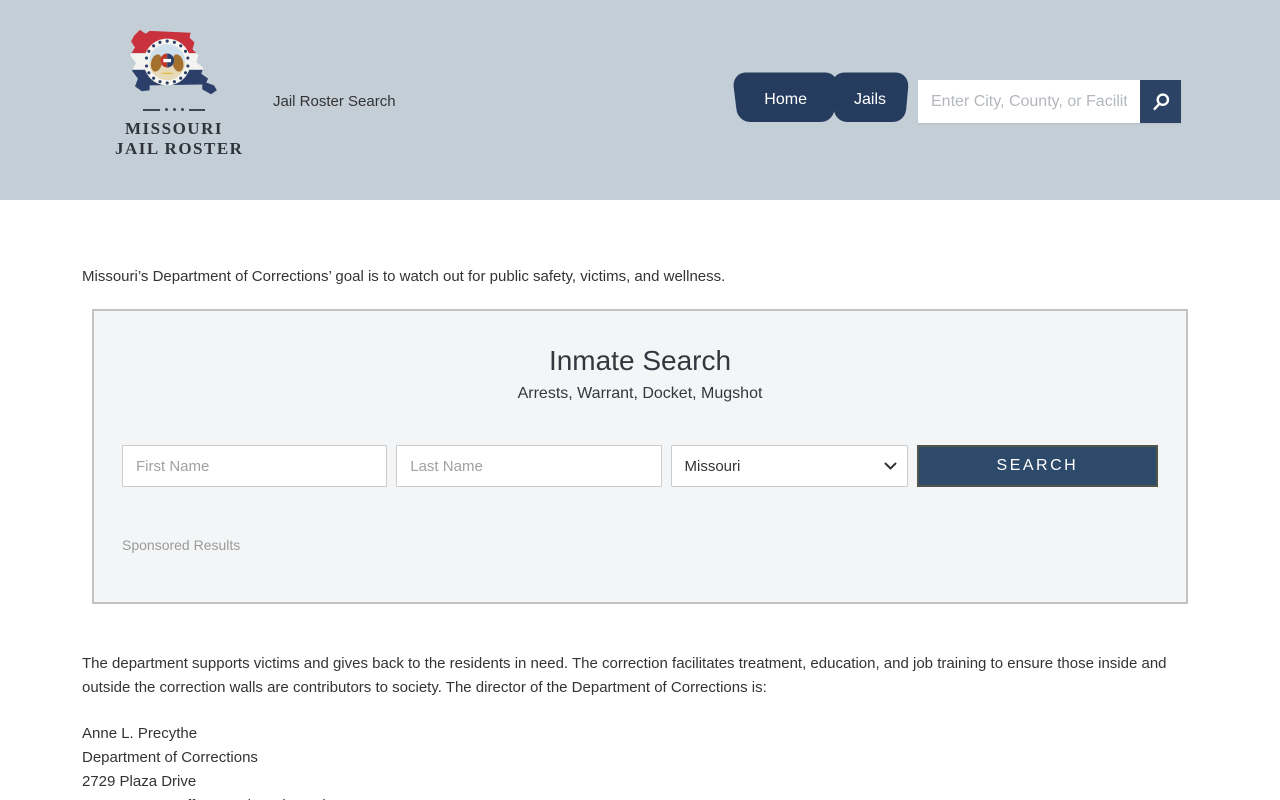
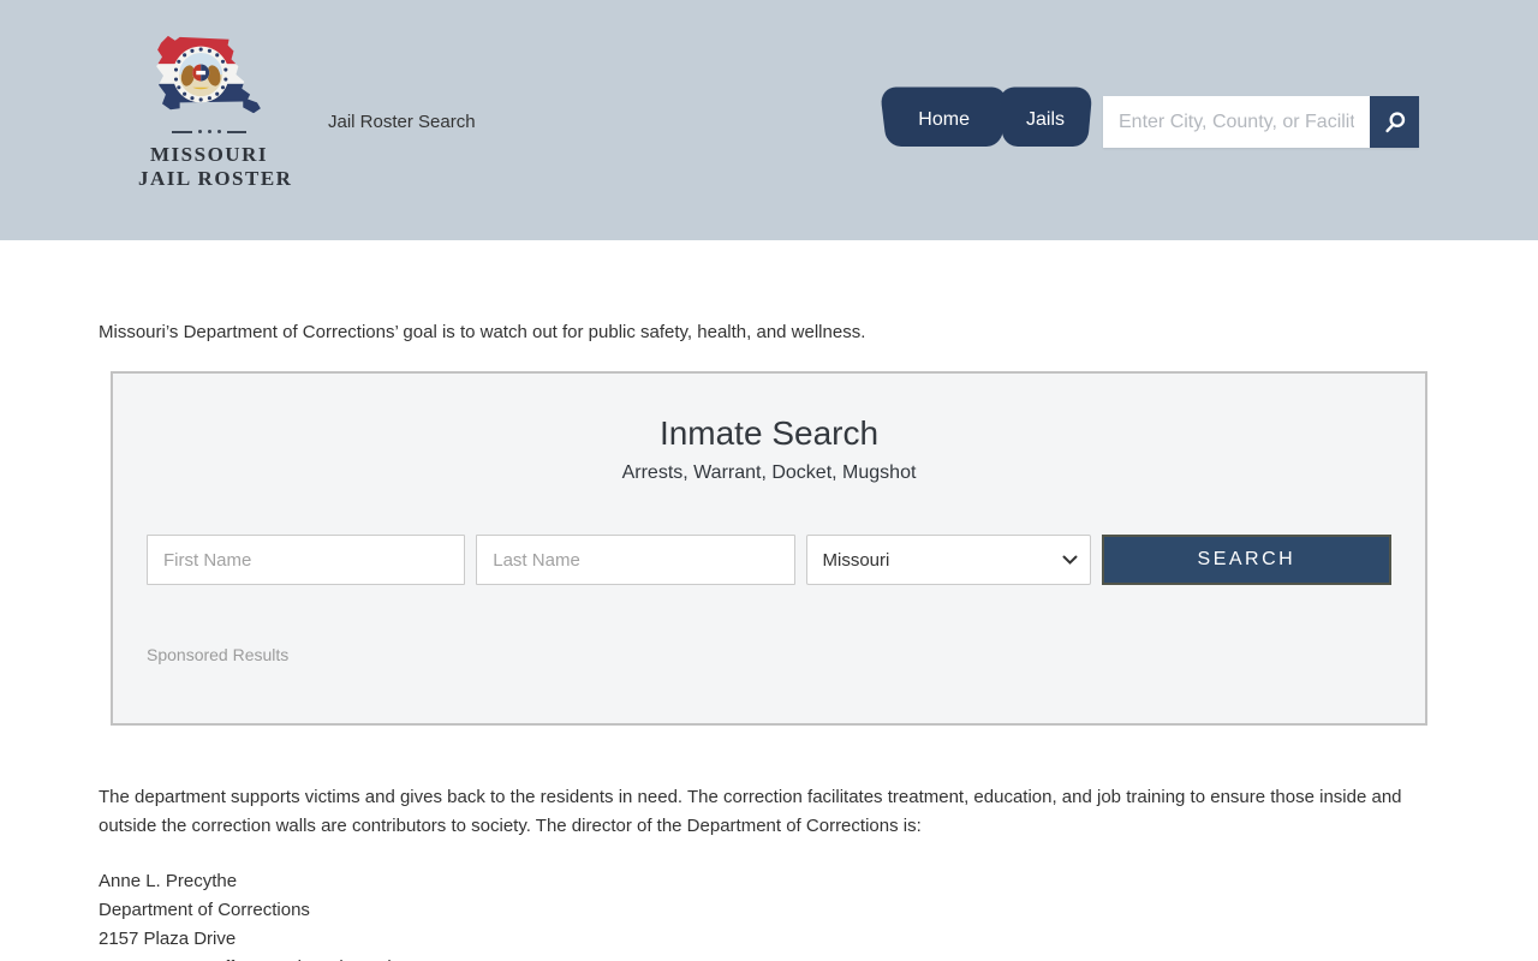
  MISSOURI
  JAIL ROSTER
  Jail Roster Search
  Home
  Jails
  Enter City, County, or Facilit
- Missouri’s Department of Corrections’ goal is to watch out for public safety, victims, and wellness.
+ Missouri’s Department of Corrections’ goal is to watch out for public safety, health, and wellness.
  Inmate Search
  Arrests, Warrant, Docket, Mugshot
  First Name
  Last Name
  Missouri
  SEARCH
  Sponsored Results
  The department supports victims and gives back to the residents in need. The correction facilitates treatment, education, and job training to ensure those inside and outside the correction walls are contributors to society. The director of the Department of Corrections is:
  Anne L. Precythe
  Department of Corrections
- 2729 Plaza Drive
+ 2157 Plaza Drive
